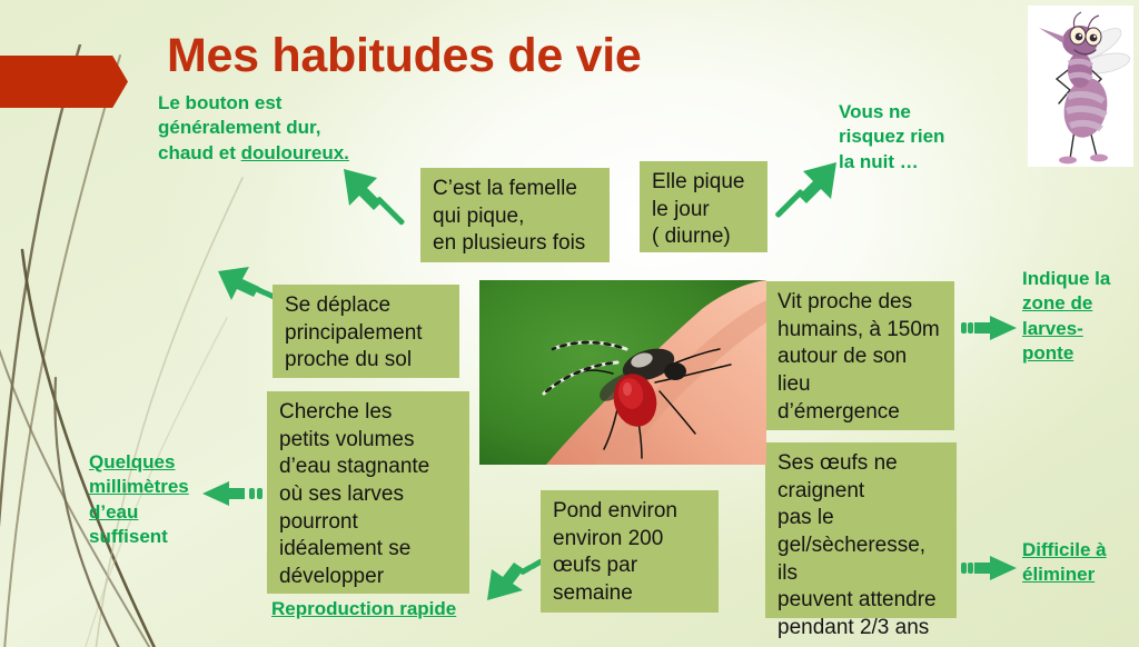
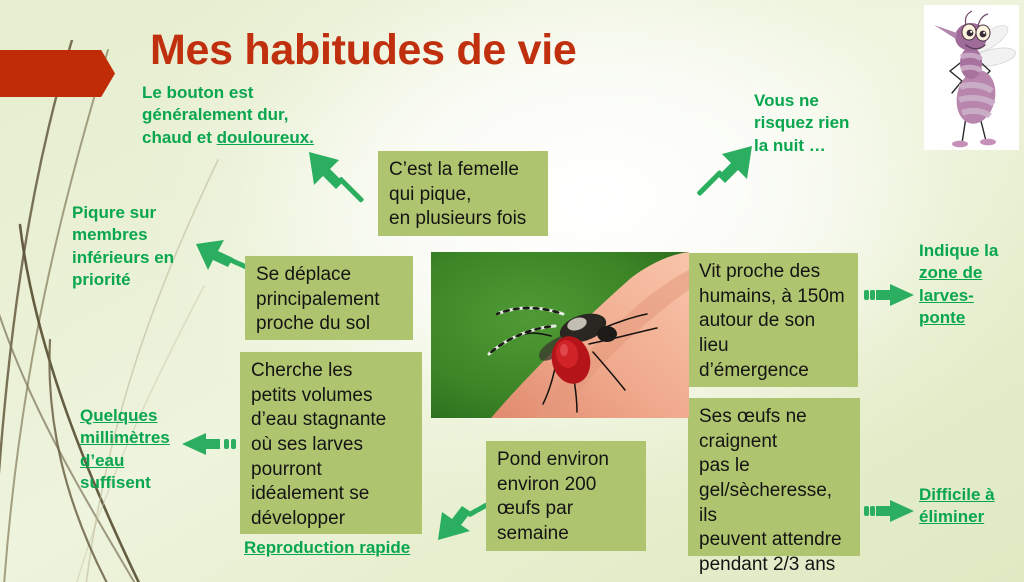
  Mes habitudes de vie
  Le bouton est
  généralement dur,
  chaud et douloureux.
  Vous ne
  risquez rien
  la nuit …
+ Piqure sur
+ membres
+ inférieurs en
+ priorité
  Indique la
  zone de
  larves-
  ponte
  Quelques
  millimètres
  d’eau
  suffisent
  Reproduction rapide
  Difficile à
  éliminer
  C’est la femelle
  qui pique,
  en plusieurs fois
- Elle pique
- le jour
- ( diurne)
  Se déplace
  principalement
  proche du sol
  Vit proche des
  humains, à 150m
  autour de son
  lieu
  d’émergence
  Cherche les
  petits volumes
  d’eau stagnante
  où ses larves
  pourront
  idéalement se
  développer
  Pond environ
  environ 200
  œufs par
  semaine
  Ses œufs ne
  craignent
  pas le
  gel/sècheresse, ils
  peuvent attendre
  pendant 2/3 ans
